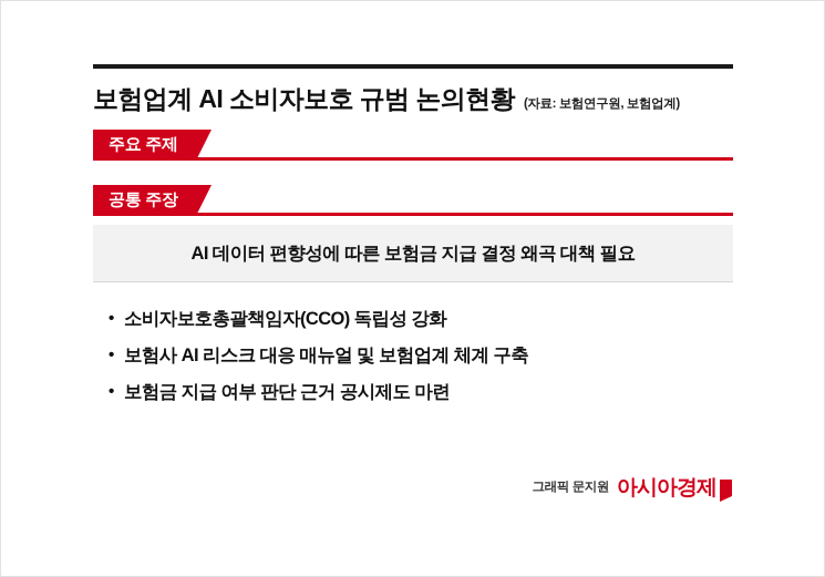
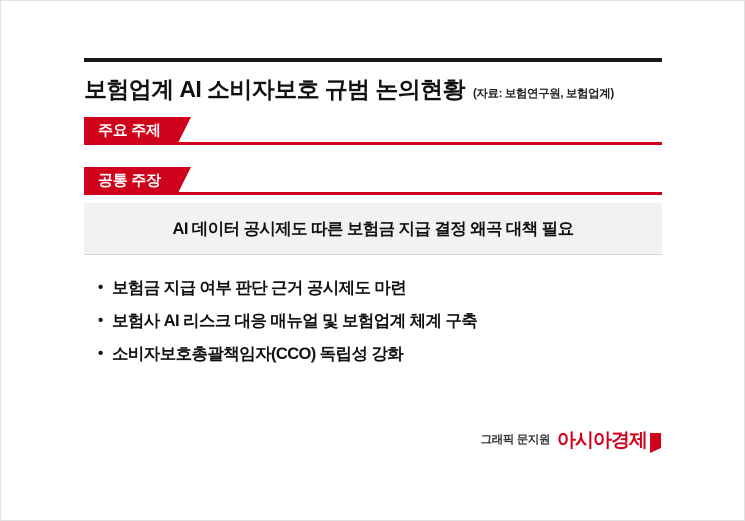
  보험업계 AI 소비자보호 규범 논의현황
  (자료: 보험연구원, 보험업계)
  주요 주제
  공통 주장
- AI 데이터 편향성에 따른 보험금 지급 결정 왜곡 대책 필요
+ AI 데이터 공시제도 따른 보험금 지급 결정 왜곡 대책 필요
  •
- 소비자보호총괄책임자(CCO) 독립성 강화
+ 보험금 지급 여부 판단 근거 공시제도 마련
  •
  보험사 AI 리스크 대응 매뉴얼 및 보험업계 체계 구축
  •
- 보험금 지급 여부 판단 근거 공시제도 마련
+ 소비자보호총괄책임자(CCO) 독립성 강화
  그래픽 문지원
  아시아경제
